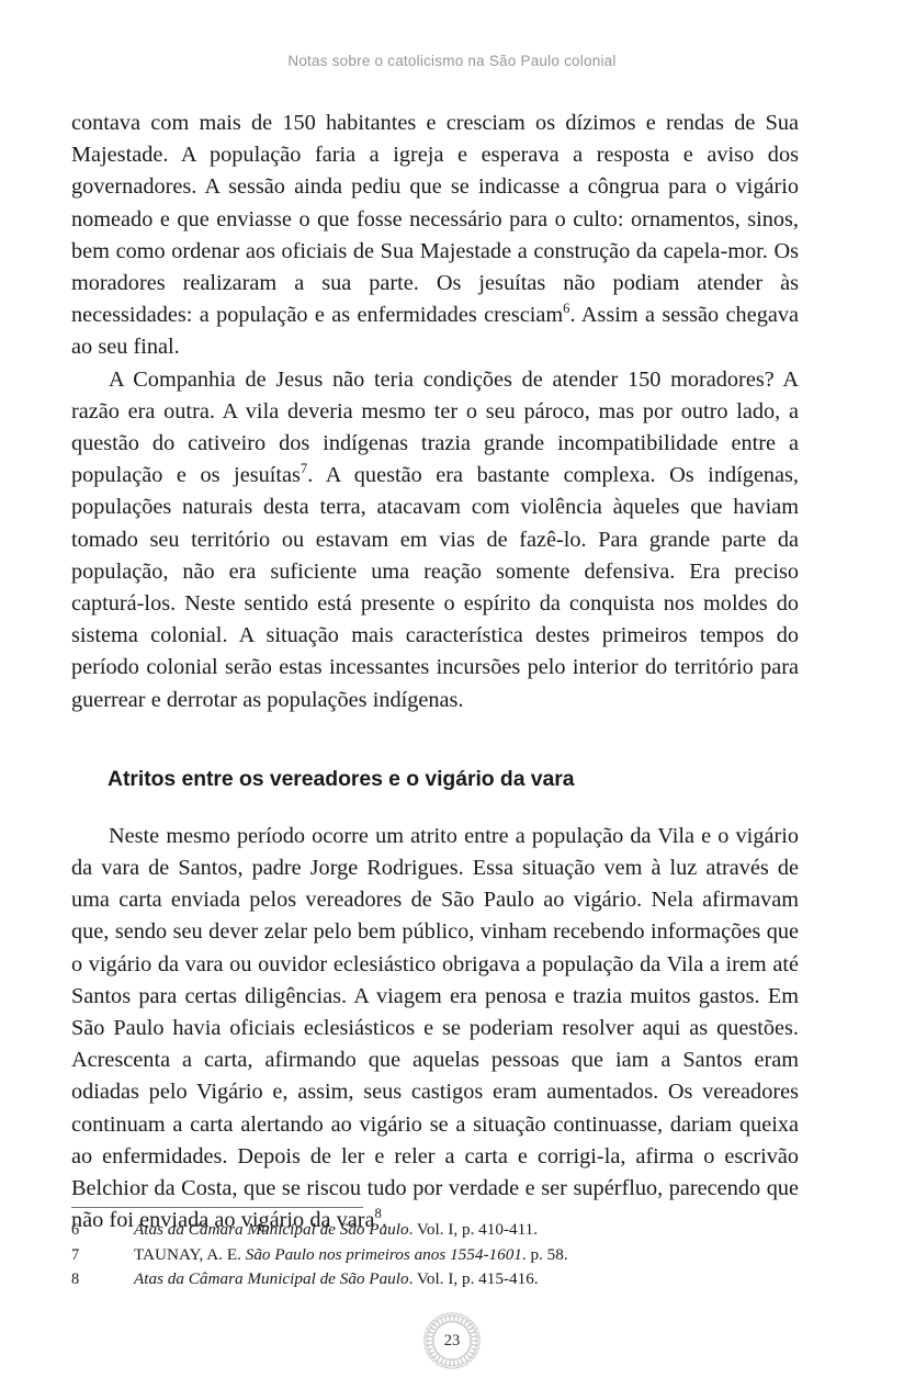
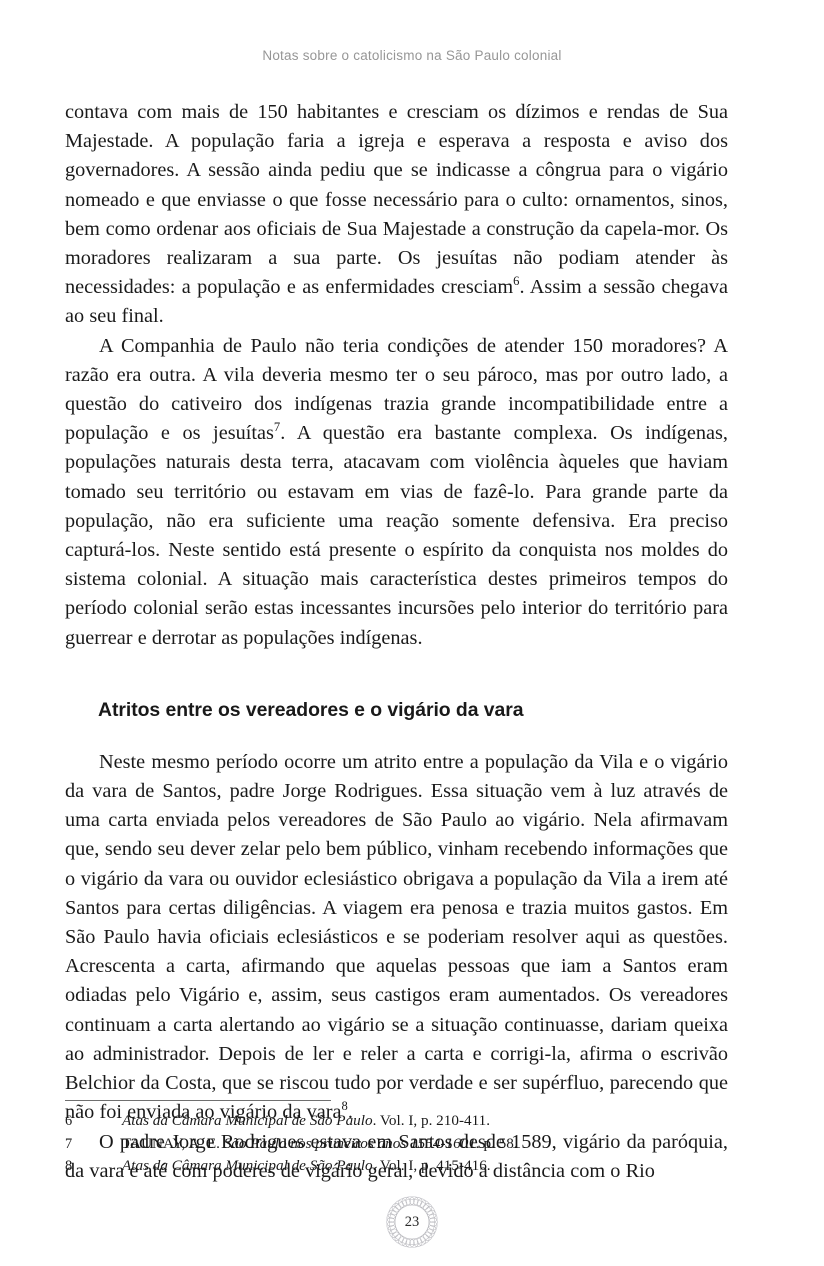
  Notas sobre o catolicismo na São Paulo colonial
  contava com mais de 150 habitantes e cresciam os dízimos e rendas de Sua Majestade. A população faria a igreja e esperava a resposta e aviso dos governadores. A sessão ainda pediu que se indicasse a côngrua para o vigário nomeado e que enviasse o que fosse necessário para o culto: ornamentos, sinos, bem como ordenar aos oficiais de Sua Majestade a construção da capela-mor. Os moradores realizaram a sua parte. Os jesuítas não podiam atender às necessidades: a população e as enfermidades cresciam6. Assim a sessão chegava ao seu final.
- A Companhia de Jesus não teria condições de atender 150 moradores? A razão era outra. A vila deveria mesmo ter o seu pároco, mas por outro lado, a questão do cativeiro dos indígenas trazia grande incompatibilidade entre a população e os jesuítas7. A questão era bastante complexa. Os indígenas, populações naturais desta terra, atacavam com violência àqueles que haviam tomado seu território ou estavam em vias de fazê-lo. Para grande parte da população, não era suficiente uma reação somente defensiva. Era preciso capturá-los. Neste sentido está presente o espírito da conquista nos moldes do sistema colonial. A situação mais característica destes primeiros tempos do período colonial serão estas incessantes incursões pelo interior do território para guerrear e derrotar as populações indígenas.
+ A Companhia de Paulo não teria condições de atender 150 moradores? A razão era outra. A vila deveria mesmo ter o seu pároco, mas por outro lado, a questão do cativeiro dos indígenas trazia grande incompatibilidade entre a população e os jesuítas7. A questão era bastante complexa. Os indígenas, populações naturais desta terra, atacavam com violência àqueles que haviam tomado seu território ou estavam em vias de fazê-lo. Para grande parte da população, não era suficiente uma reação somente defensiva. Era preciso capturá-los. Neste sentido está presente o espírito da conquista nos moldes do sistema colonial. A situação mais característica destes primeiros tempos do período colonial serão estas incessantes incursões pelo interior do território para guerrear e derrotar as populações indígenas.
  Atritos entre os vereadores e o vigário da vara
- Neste mesmo período ocorre um atrito entre a população da Vila e o vigário da vara de Santos, padre Jorge Rodrigues. Essa situação vem à luz através de uma carta enviada pelos vereadores de São Paulo ao vigário. Nela afirmavam que, sendo seu dever zelar pelo bem público, vinham recebendo informações que o vigário da vara ou ouvidor eclesiástico obrigava a população da Vila a irem até Santos para certas diligências. A viagem era penosa e trazia muitos gastos. Em São Paulo havia oficiais eclesiásticos e se poderiam resolver aqui as questões. Acrescenta a carta, afirmando que aquelas pessoas que iam a Santos eram odiadas pelo Vigário e, assim, seus castigos eram aumentados. Os vereadores continuam a carta alertando ao vigário se a situação continuasse, dariam queixa ao enfermidades. Depois de ler e reler a carta e corrigi-la, afirma o escrivão Belchior da Costa, que se riscou tudo por verdade e ser supérfluo, parecendo que não foi enviada ao vigário da vara8.
+ Neste mesmo período ocorre um atrito entre a população da Vila e o vigário da vara de Santos, padre Jorge Rodrigues. Essa situação vem à luz através de uma carta enviada pelos vereadores de São Paulo ao vigário. Nela afirmavam que, sendo seu dever zelar pelo bem público, vinham recebendo informações que o vigário da vara ou ouvidor eclesiástico obrigava a população da Vila a irem até Santos para certas diligências. A viagem era penosa e trazia muitos gastos. Em São Paulo havia oficiais eclesiásticos e se poderiam resolver aqui as questões. Acrescenta a carta, afirmando que aquelas pessoas que iam a Santos eram odiadas pelo Vigário e, assim, seus castigos eram aumentados. Os vereadores continuam a carta alertando ao vigário se a situação continuasse, dariam queixa ao administrador. Depois de ler e reler a carta e corrigi-la, afirma o escrivão Belchior da Costa, que se riscou tudo por verdade e ser supérfluo, parecendo que não foi enviada ao vigário da vara8.
+ O padre Jorge Rodrigues estava em Santos desde 1589, vigário da paróquia, da vara e até com poderes de vigário geral, devido a distância com o Rio
- 6 Atas da Câmara Municipal de São Paulo. Vol. I, p. 410-411.
+ 6 Atas da Câmara Municipal de São Paulo. Vol. I, p. 210-411.
  7 TAUNAY, A. E. São Paulo nos primeiros anos 1554-1601. p. 58.
  8 Atas da Câmara Municipal de São Paulo. Vol. I, p. 415-416.
  23
